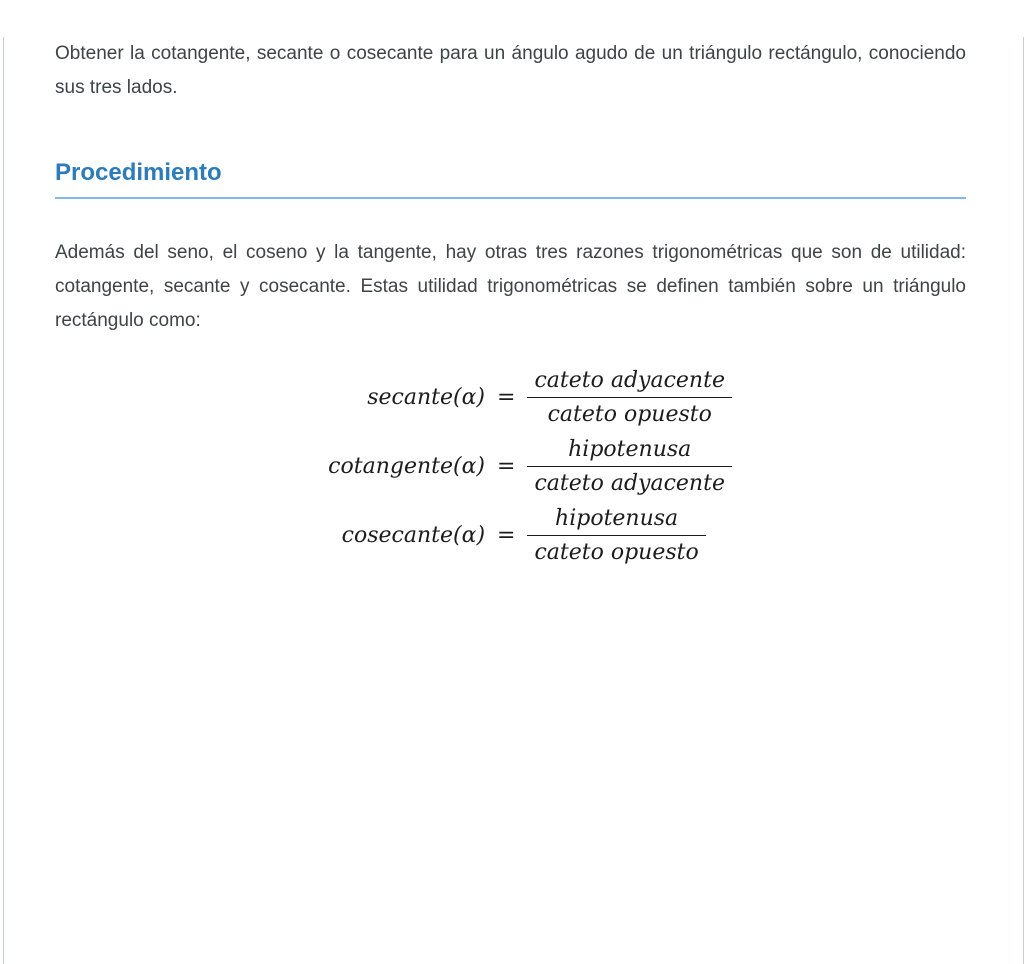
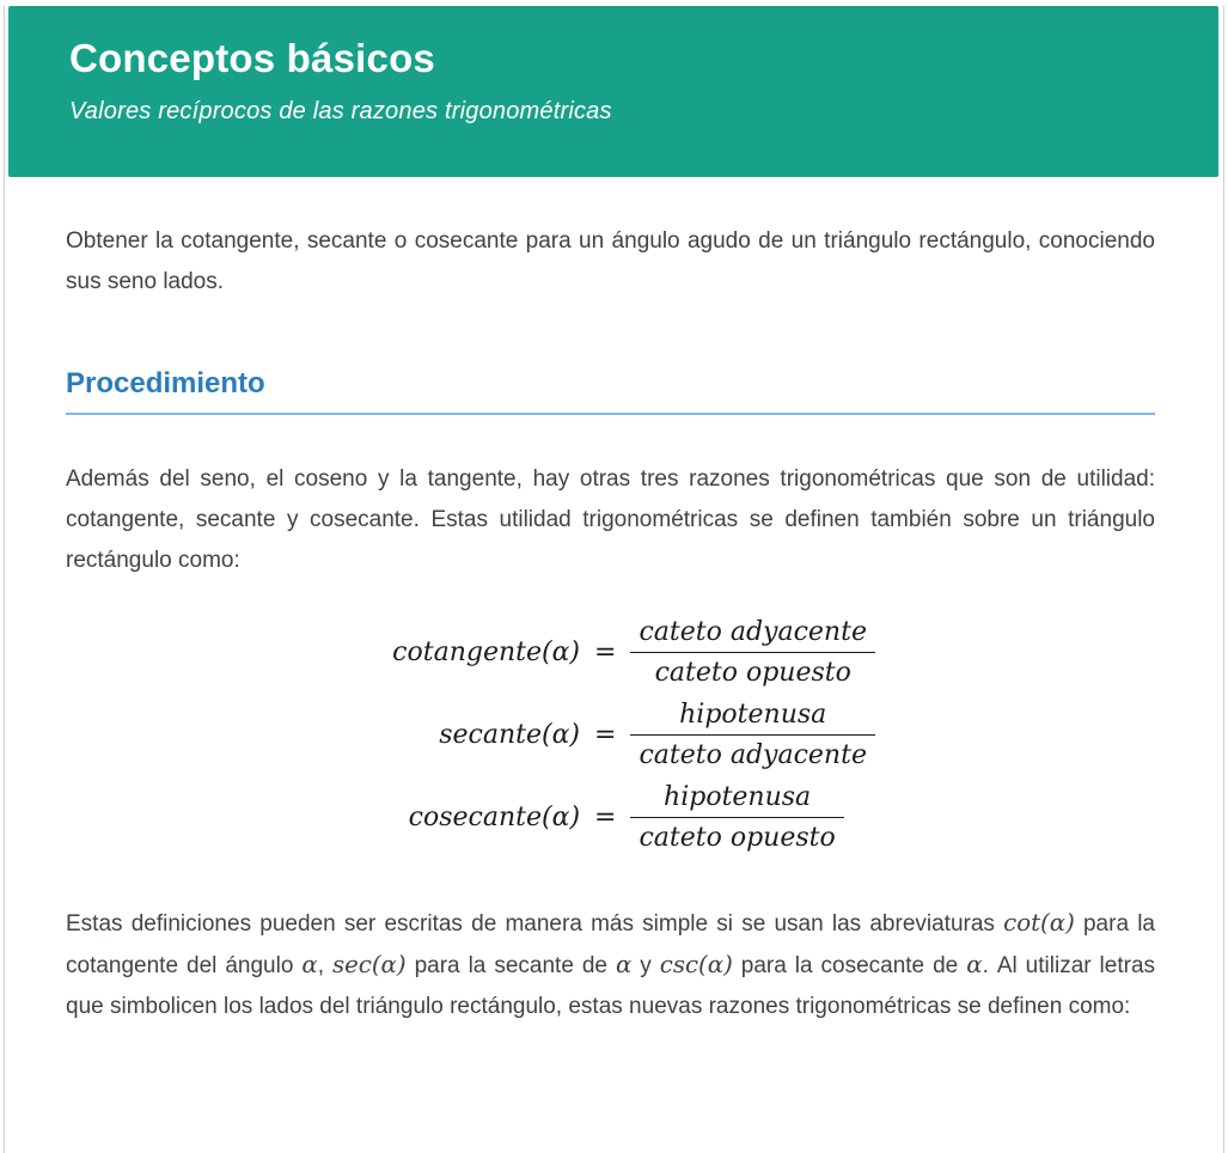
+ Conceptos básicos
+ Valores recíprocos de las razones trigonométricas
- Obtener la cotangente, secante o cosecante para un ángulo agudo de un triángulo rectángu­lo, conociendo sus tres lados.
+ Obtener la cotangente, secante o cosecante para un ángulo agudo de un triángulo rectángu­lo, conociendo sus seno lados.
  Procedimiento
  Además del seno, el coseno y la tangente, hay otras tres razones trigonométricas que son de utilidad: cotangente, secante y cosecante. Estas utilidad trigonométricas se definen también sobre un triángulo rectángulo como:
- secante(α)
+ cotangente(α)
  =
  cateto adyacente
  cateto opuesto
- cotangente(α)
+ secante(α)
  =
  hipotenusa
  cateto adyacente
  cosecante(α)
  =
  hipotenusa
  cateto opuesto
+ Estas definiciones pueden ser escritas de manera más simple si se usan las abreviaturas cot(α) para la cotangente del ángulo α, sec(α) para la secante de α y csc(α) para la cose­cante de α. Al utilizar letras que simbolicen los lados del triángulo rectángulo, estas nuevas razones trigonométricas se definen como:
